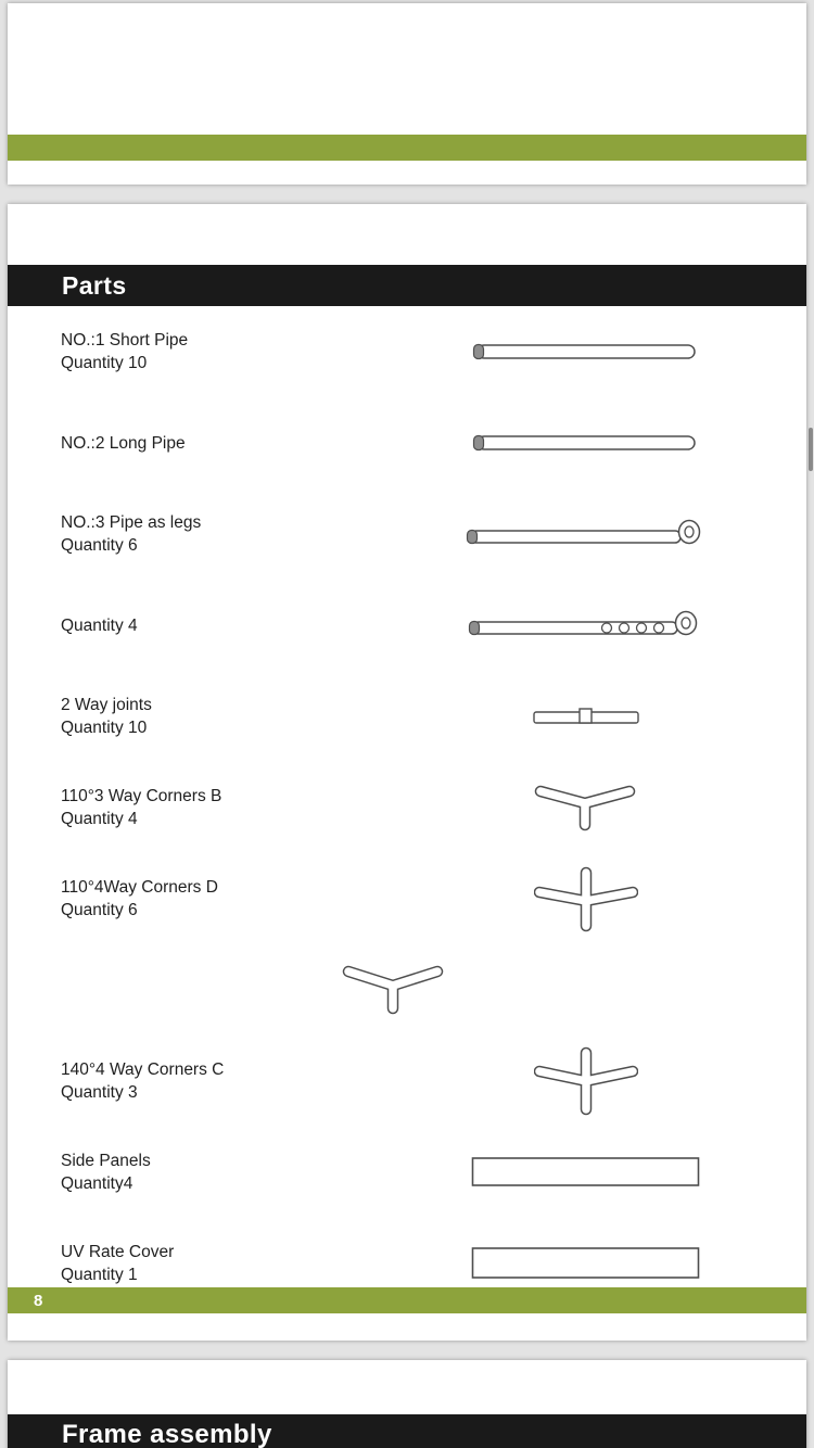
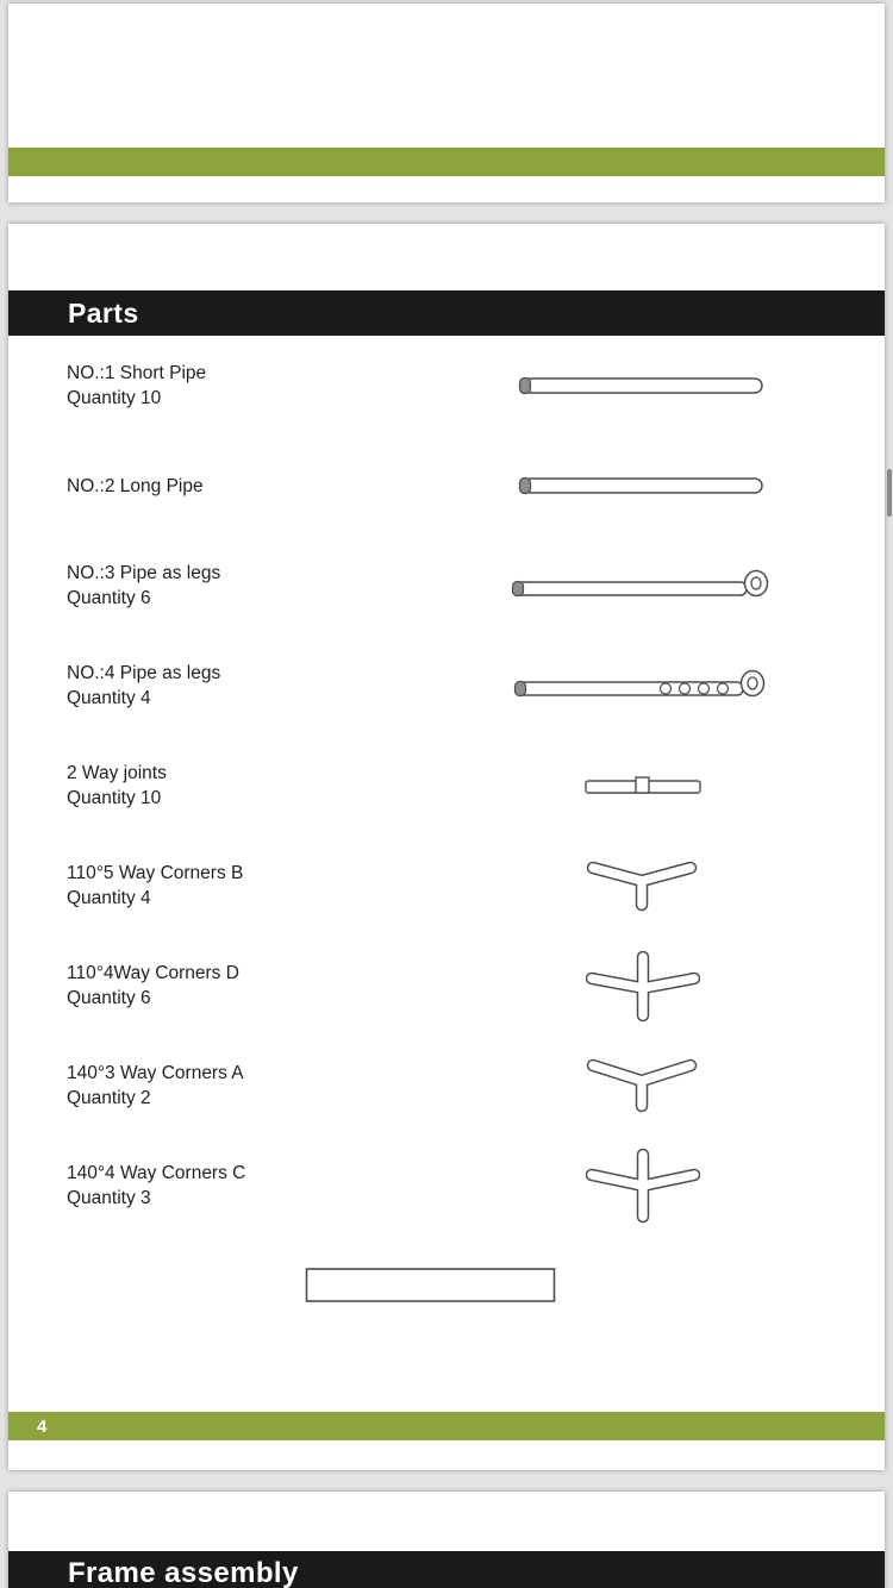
  Parts
  NO.:1 Short Pipe
  Quantity 10
  NO.:2 Long Pipe
  NO.:3 Pipe as legs
  Quantity 6
+ NO.:4 Pipe as legs
  Quantity 4
  2 Way joints
  Quantity 10
- 110°3 Way Corners B
+ 110°5 Way Corners B
  Quantity 4
  110°4Way Corners D
  Quantity 6
+ 140°3 Way Corners A
+ Quantity 2
  140°4 Way Corners C
  Quantity 3
- Side Panels
- Quantity4
- UV Rate Cover
- Quantity 1
- 8
+ 4
  Frame assembly
